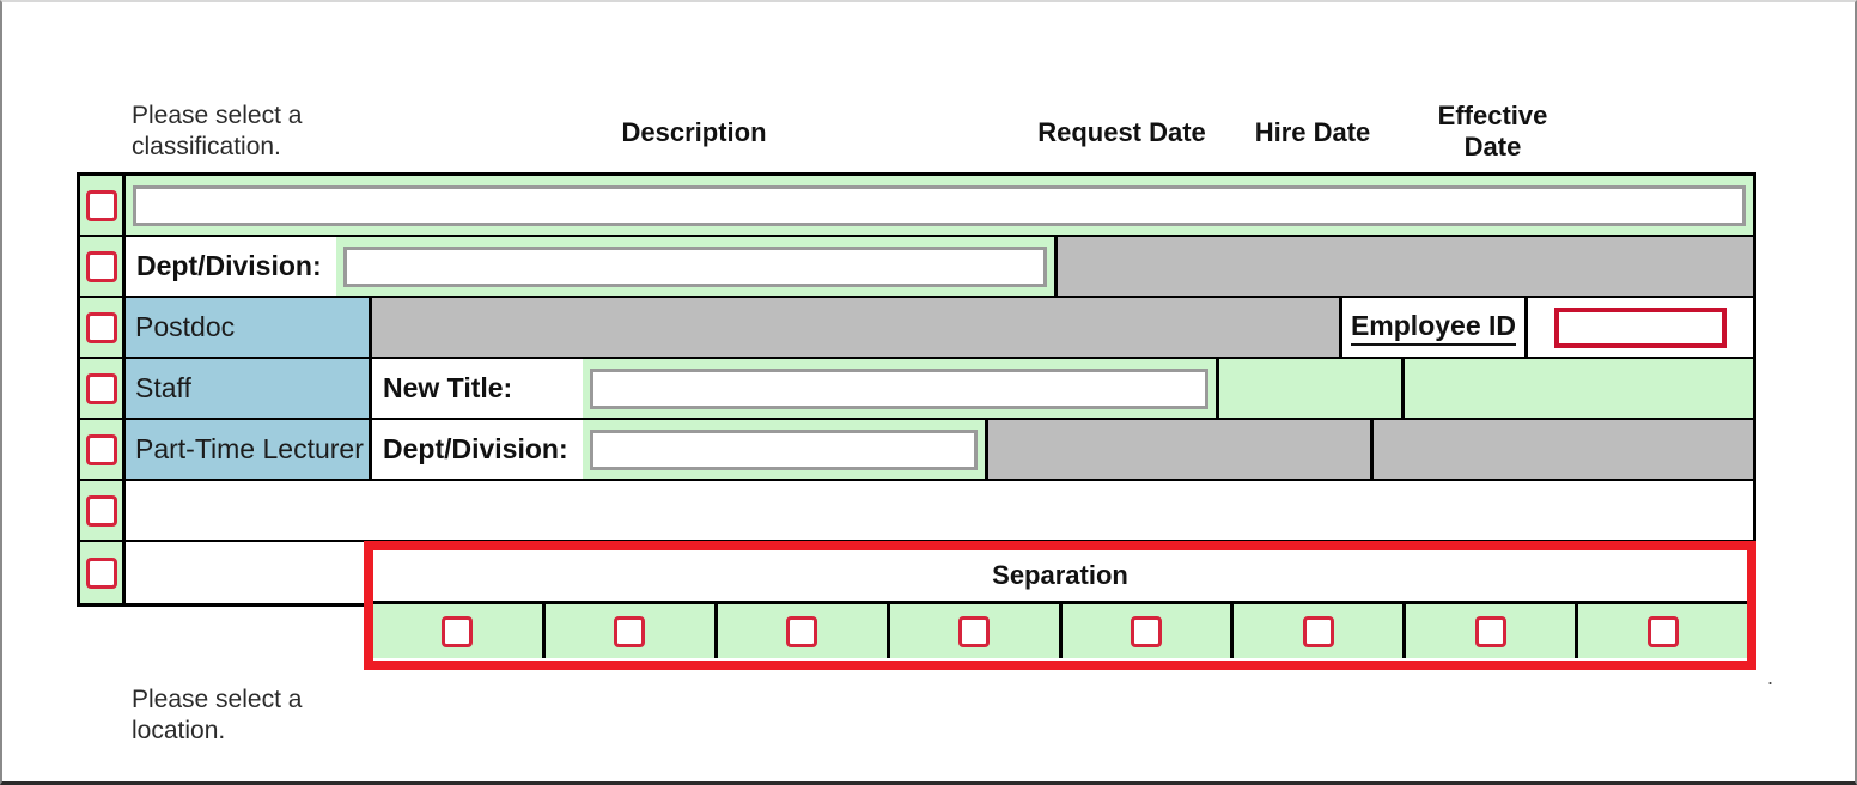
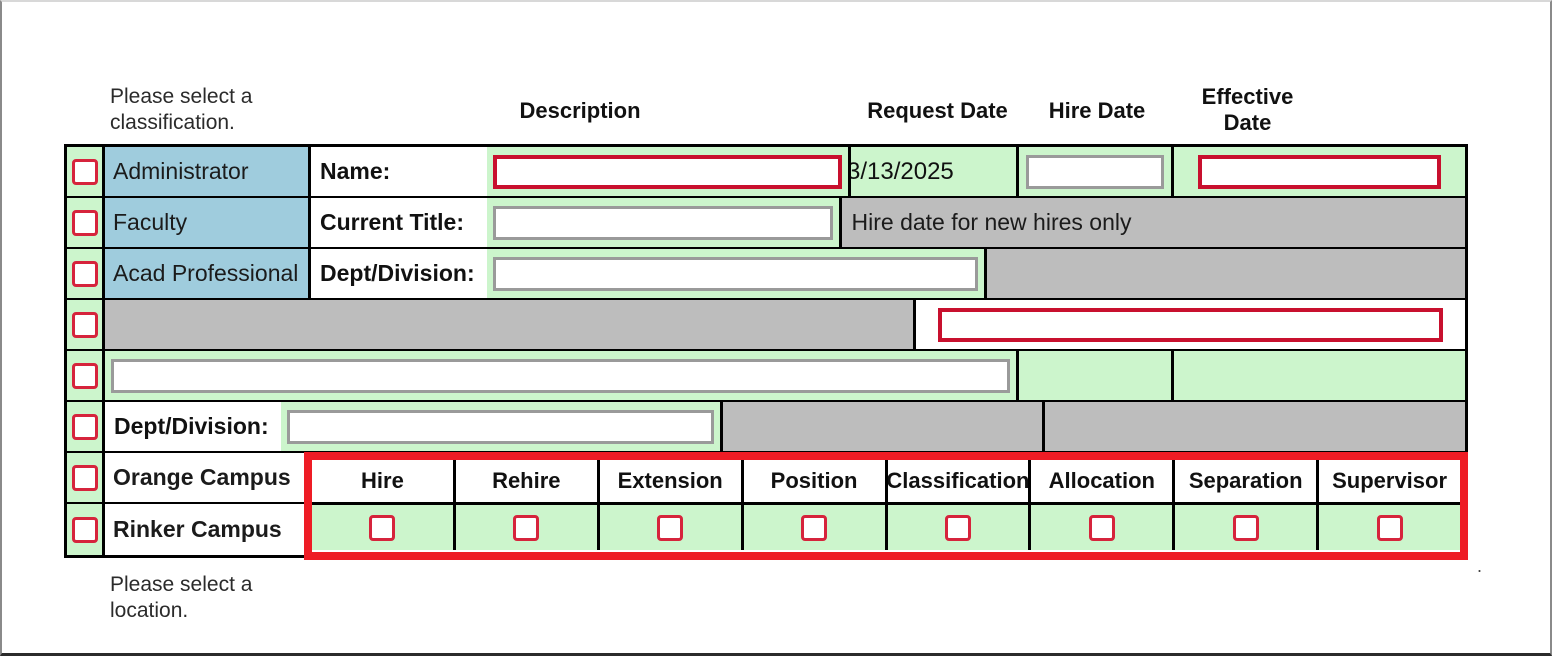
  Please select a
  classification.
  Description
  Request Date
  Hire Date
  Effective
  Date
+ Administrator
+ Name:
+ 3/13/2025
+ Faculty
+ Current Title:
+ Hire date for new hires only
+ Acad Professional
  Dept/Division:
- Postdoc
- Employee ID
- Staff
- New Title:
- Part-Time Lecturer
  Dept/Division:
+ Orange Campus
+ Rinker Campus
+ Hire
+ Rehire
+ Extension
+ Position
+ Classification
+ Allocation
  Separation
+ Supervisor
  .
  Please select a
  location.
